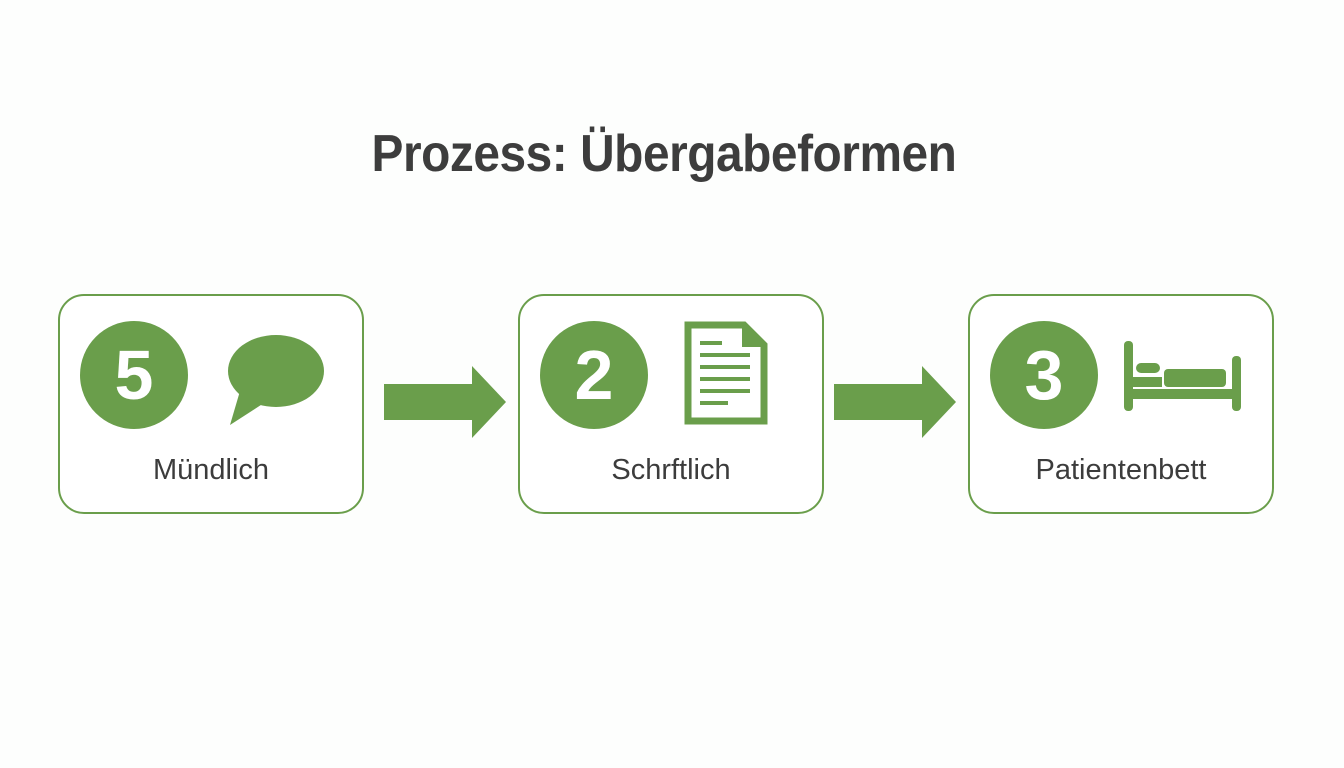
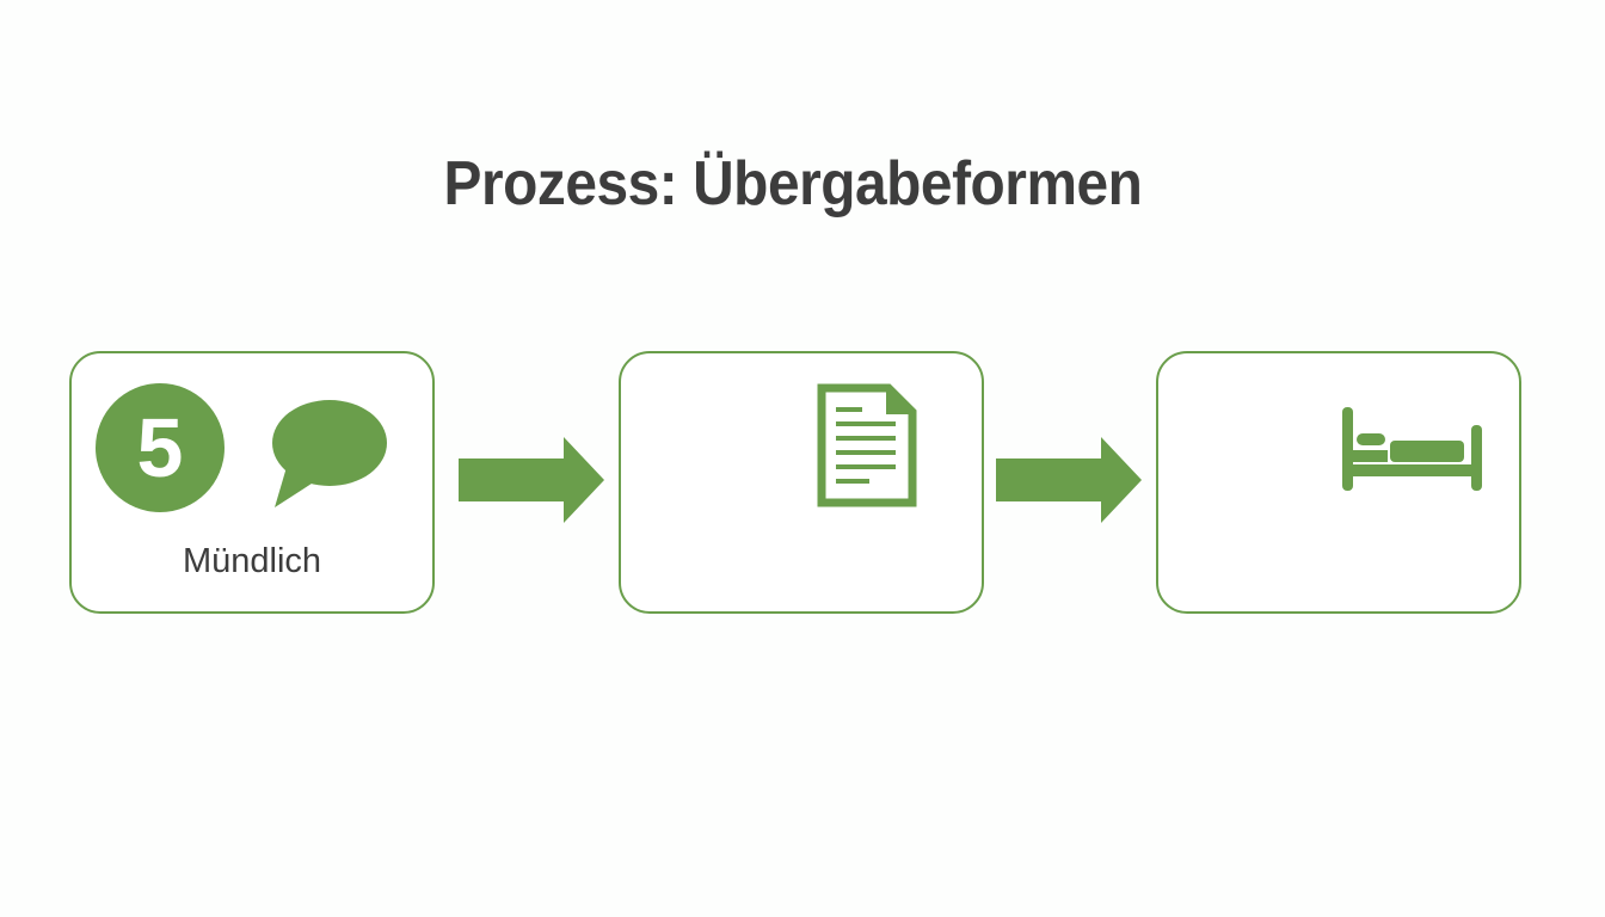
  Prozess: Übergabeformen
  5
  Mündlich
- 2
- Schrftlich
- 3
- Patientenbett
